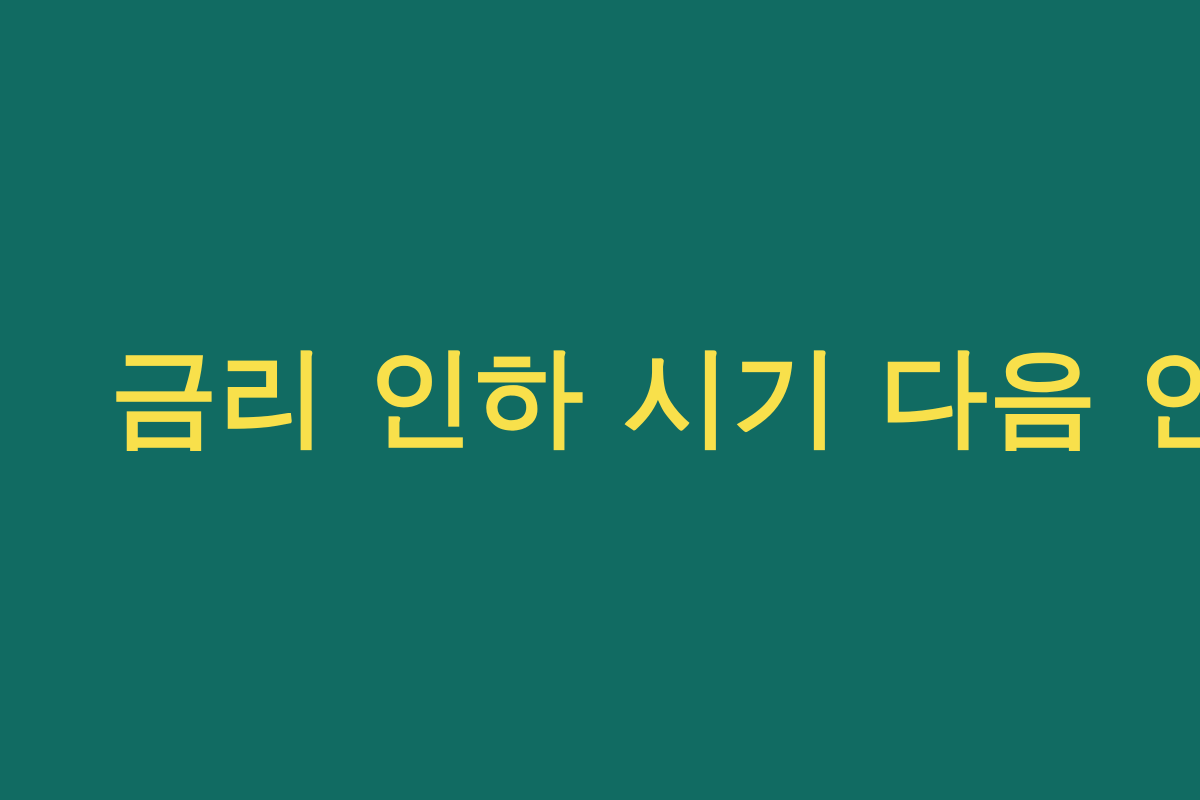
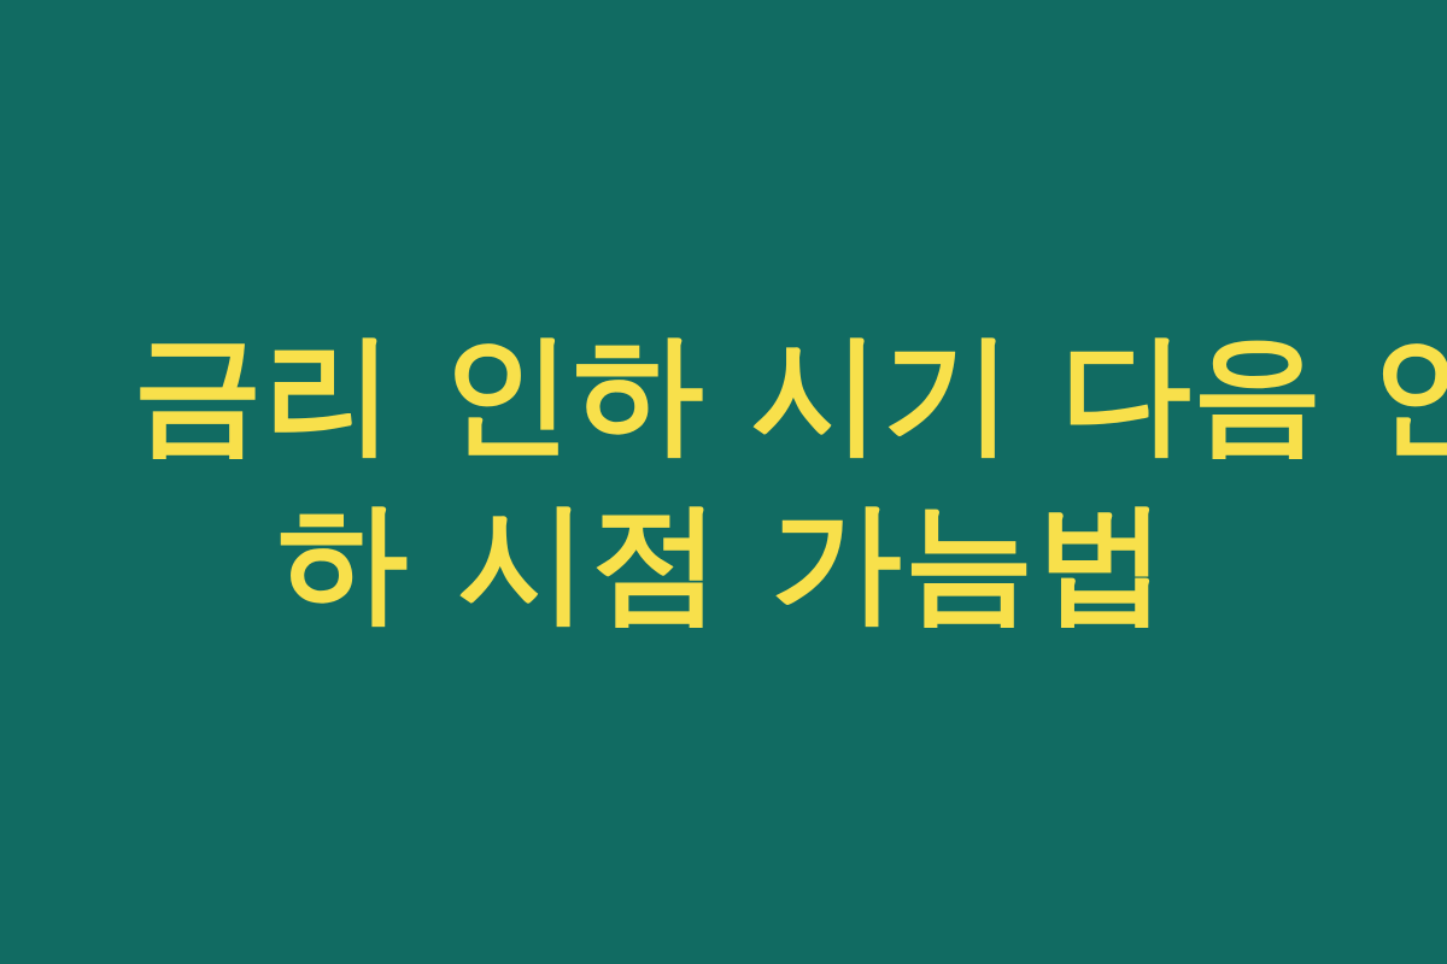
  금리 인하 시기 다음 인
+ 하 시점 가늠법
